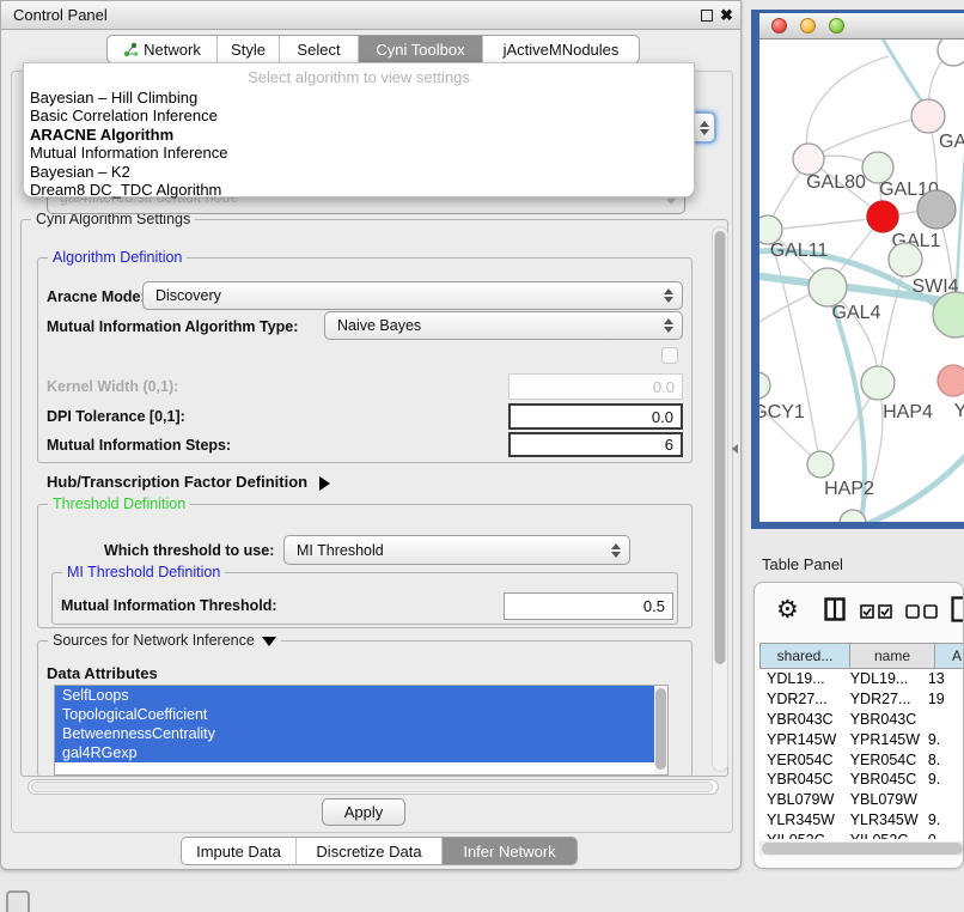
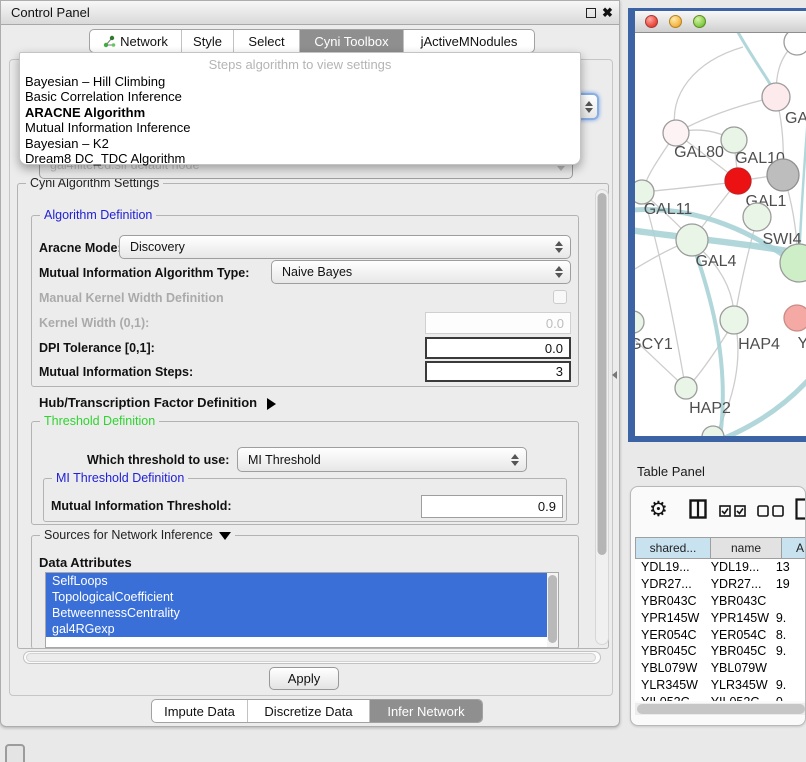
  Control Panel
  ✖
  Network
  Style
  Select
  Cyni Toolbox
  jActiveMNodules
  gal4filtered.sif default node
- Select algorithm to view settings
+ Steps algorithm to view settings
  Bayesian – Hill Climbing
  Basic Correlation Inference
  ARACNE Algorithm
  Mutual Information Inference
  Bayesian – K2
  Dream8 DC_TDC Algorithm
  Cyni Algorithm Settings
  Algorithm Definition
  Aracne Mode
  Discovery
  Mutual Information Algorithm Type:
  Naive Bayes
+ Manual Kernel Width Definition
  Kernel Width (0,1):
  0.0
  DPI Tolerance [0,1]:
  0.0
  Mutual Information Steps:
- 6
+ 3
  Hub/Transcription Factor Definition
  Threshold Definition
  Which threshold to use:
  MI Threshold
  MI Threshold Definition
  Mutual Information Threshold:
- 0.5
+ 0.9
  Sources for Network Inference
  Data Attributes
  SelfLoops
  TopologicalCoefficient
  BetweennessCentrality
  gal4RGexp
  Apply
  Impute Data
  Discretize Data
  Infer Network
  GAL80
  GAL10
  GAL1
  GAL11
  SWI4
  GAL4
  GCY1
  HAP4
  Y
  HAP2
  Table Panel
  ⚙
  shared...
  name
  A
  YDL19...
  YDL19...
  13
  YDR27...
  YDR27...
  19
  YBR043C
  YBR043C
  YPR145W
  YPR145W
  9.
  YER054C
  YER054C
  8.
  YBR045C
  YBR045C
  9.
  YBL079W
  YBL079W
  YLR345W
  YLR345W
  9.
